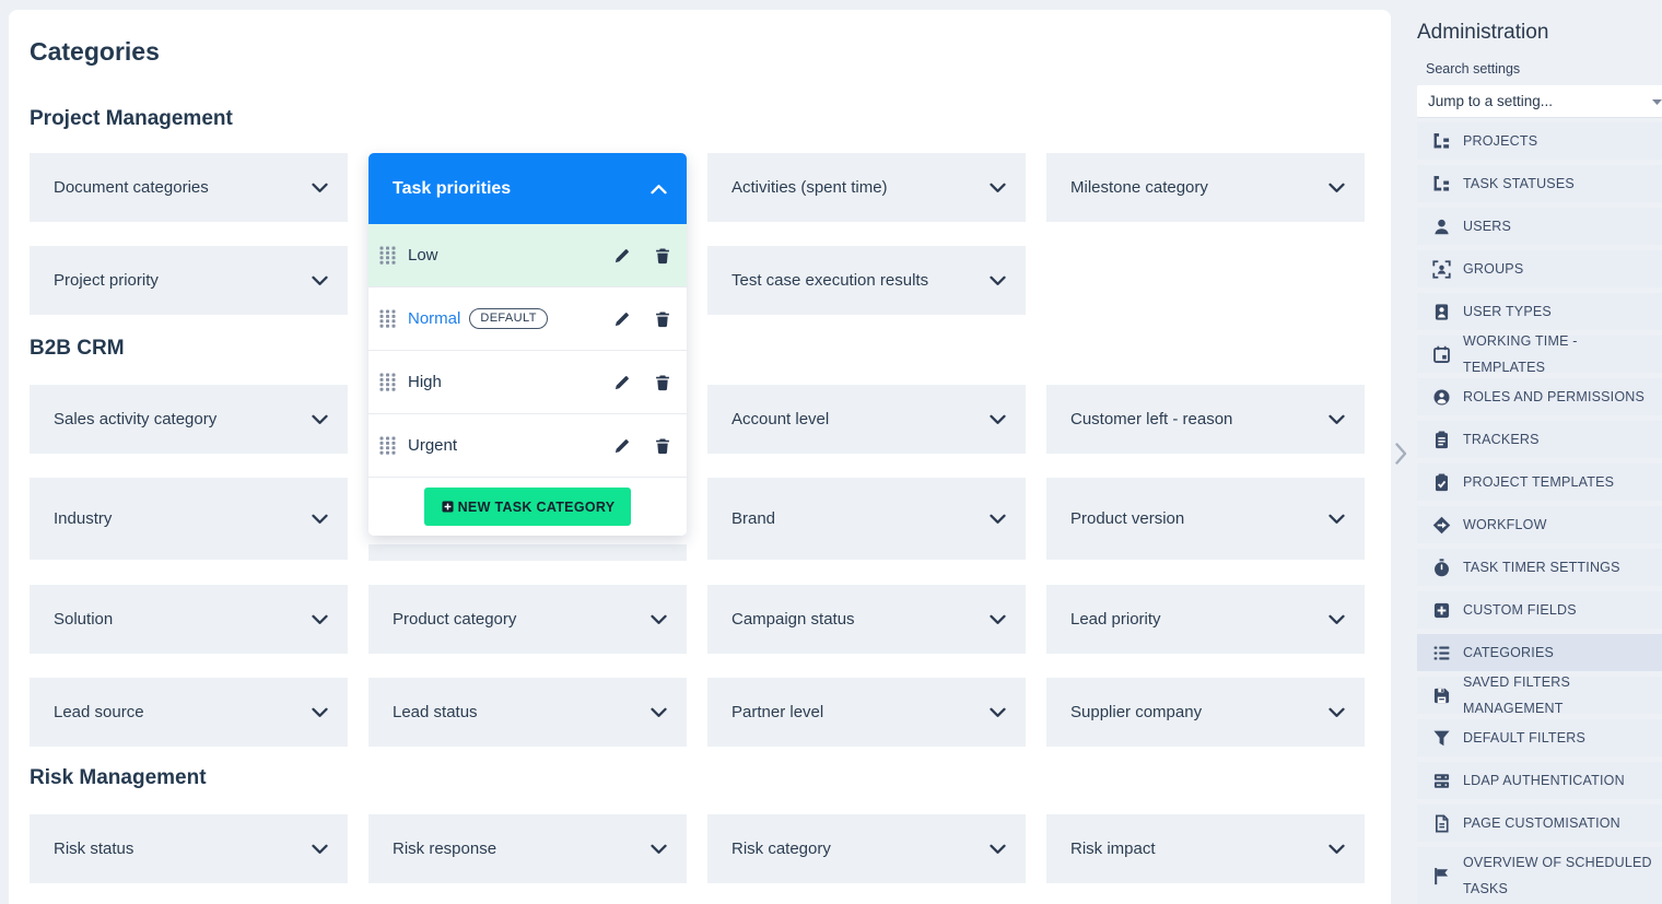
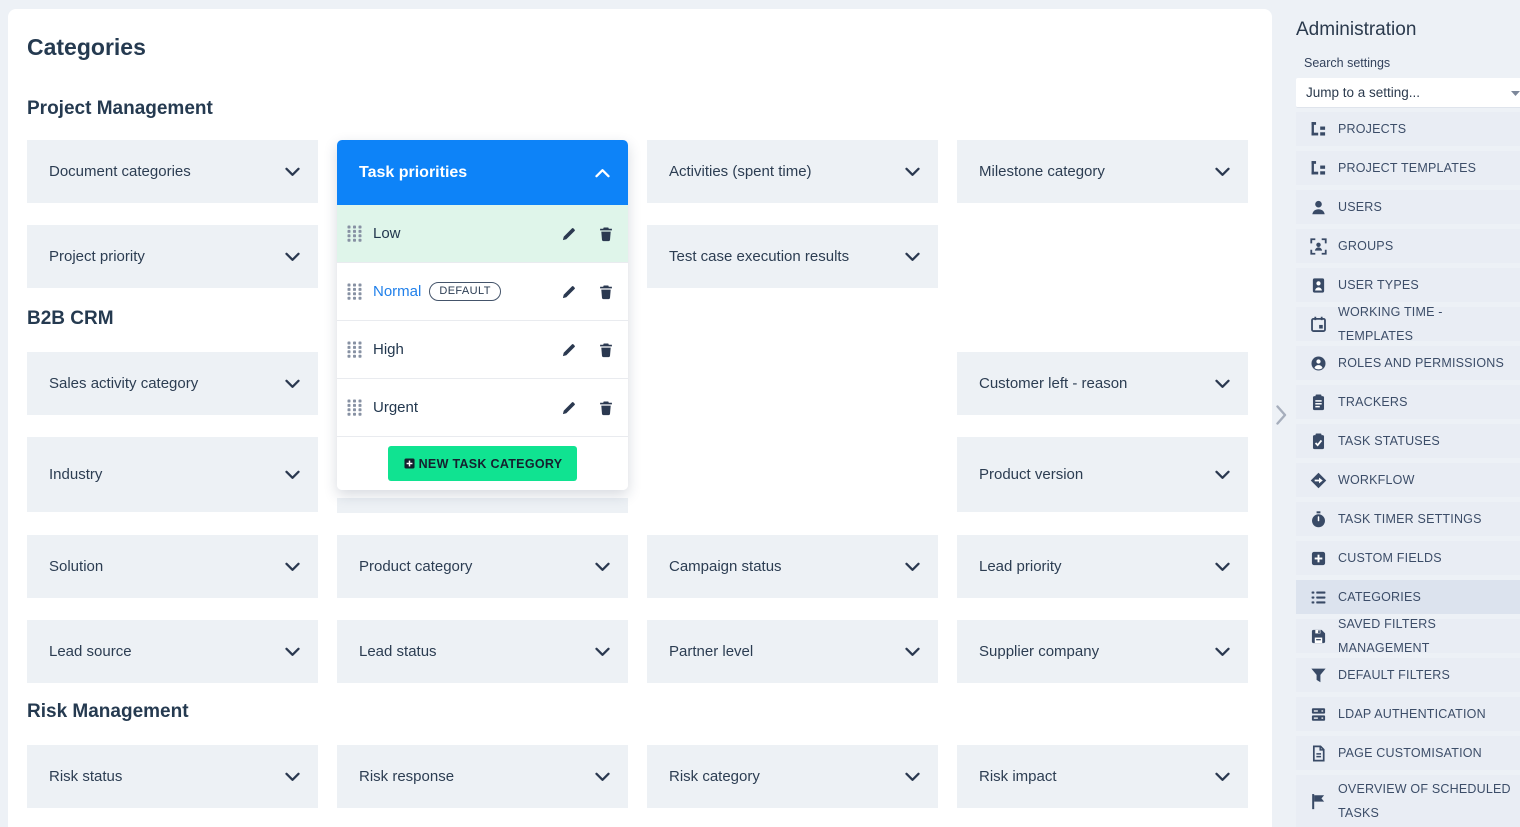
  Categories
  Project Management
  B2B CRM
  Risk Management
  Document categories
  Project priority
  Sales activity category
  Industry
  Solution
  Lead source
  Risk status
  Product category
  Lead status
  Risk response
  Activities (spent time)
  Test case execution results
- Account level
- Brand
  Campaign status
  Partner level
  Risk category
  Milestone category
  Customer left - reason
  Product version
  Lead priority
  Supplier company
  Risk impact
  Task priorities
  Low
  Normal
  DEFAULT
  High
  Urgent
  NEW TASK CATEGORY
  Administration
  Search settings
  Jump to a setting...
  PROJECTS
- TASK STATUSES
+ PROJECT TEMPLATES
  USERS
  GROUPS
  USER TYPES
  WORKING TIME - TEMPLATES
  ROLES AND PERMISSIONS
  TRACKERS
- PROJECT TEMPLATES
+ TASK STATUSES
  WORKFLOW
  TASK TIMER SETTINGS
  CUSTOM FIELDS
  CATEGORIES
  SAVED FILTERS MANAGEMENT
  DEFAULT FILTERS
  LDAP AUTHENTICATION
  PAGE CUSTOMISATION
  OVERVIEW OF SCHEDULED TASKS
